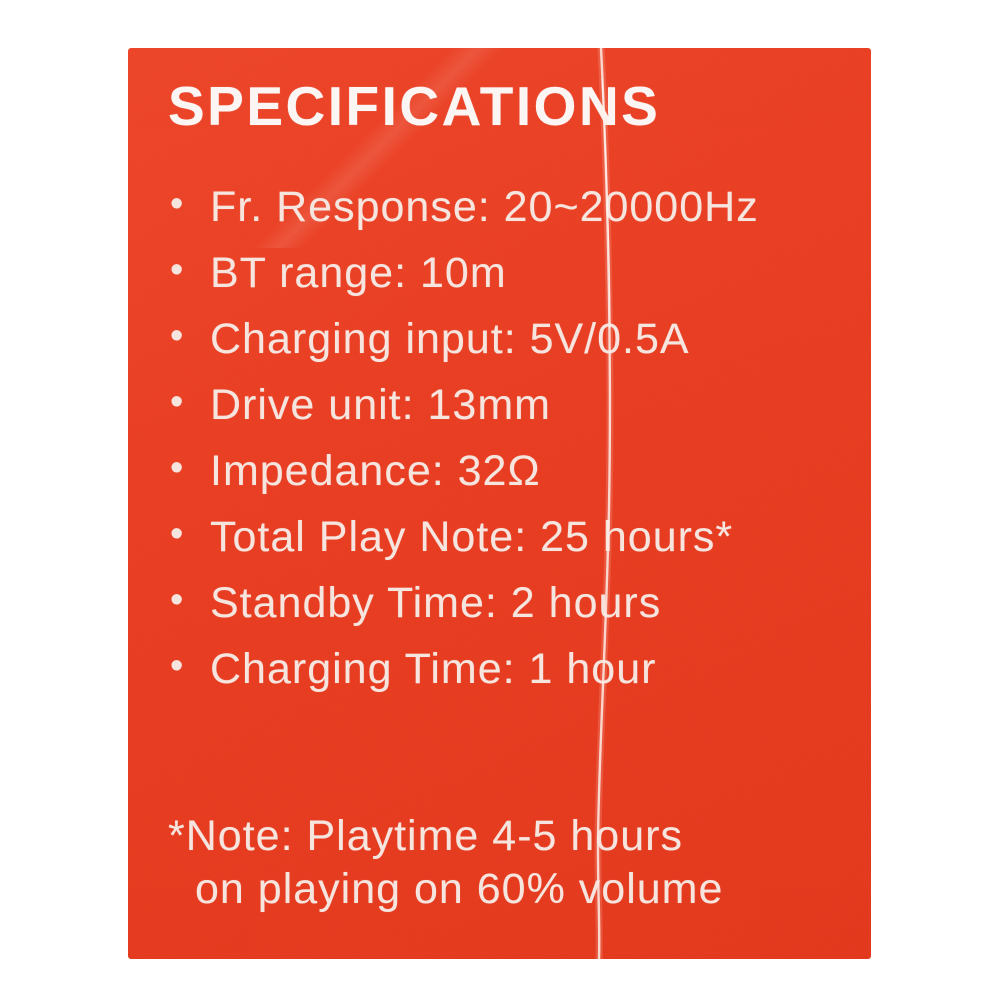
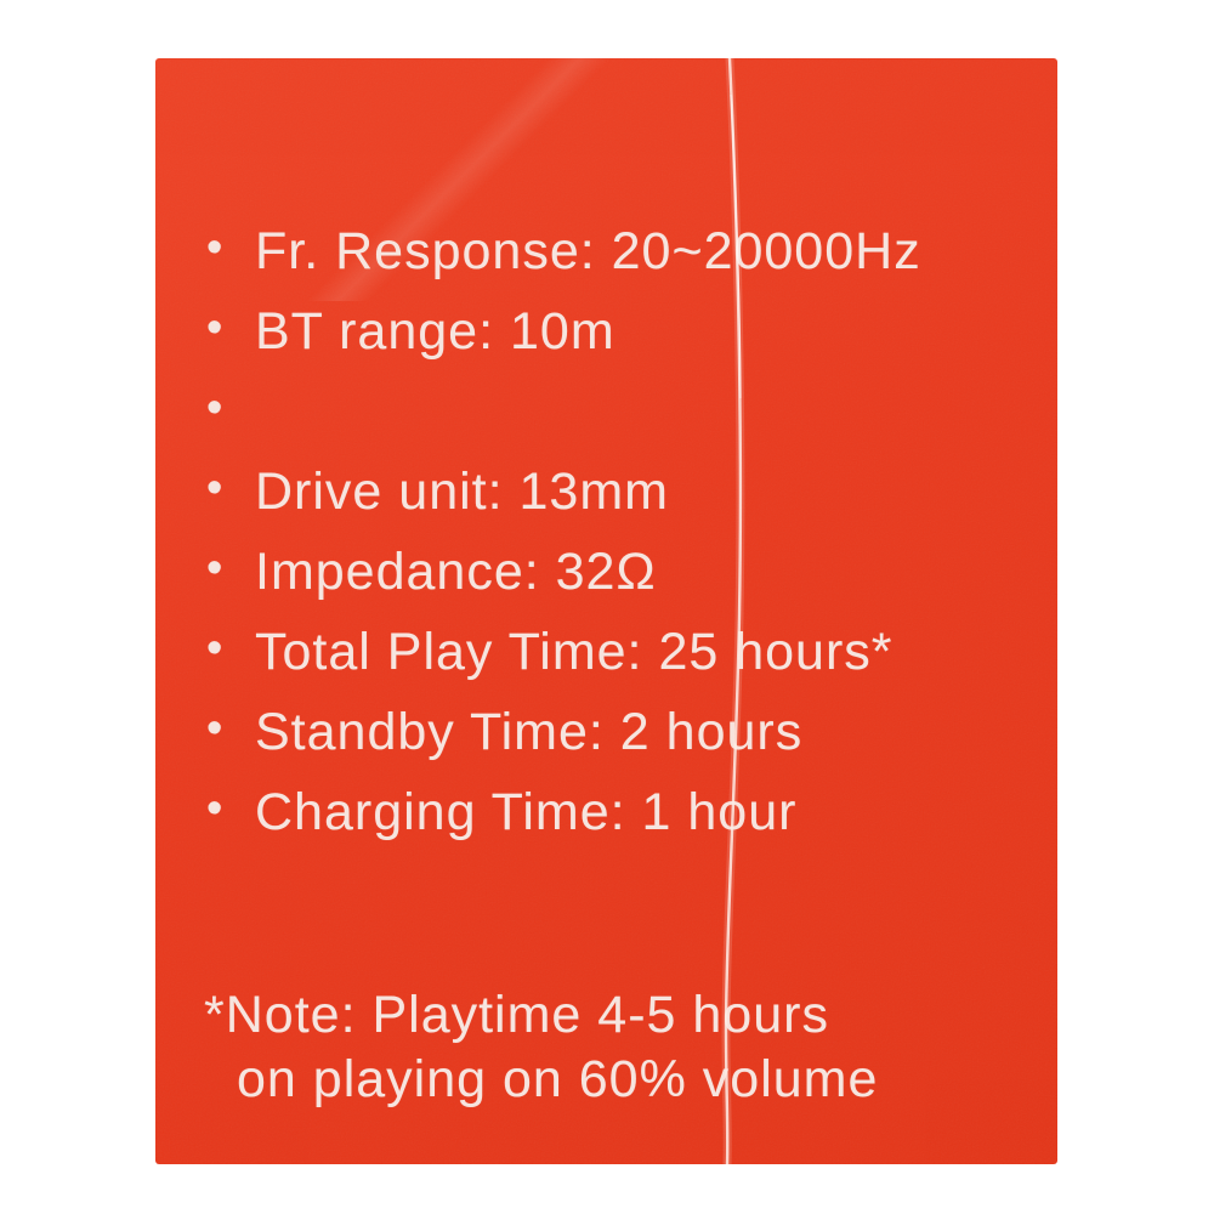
- SPECIFICATIONS
  •
  Fr. Response: 20~20000Hz
  •
  BT range: 10m
  •
- Charging input: 5V/0.5A
  •
  Drive unit: 13mm
  •
  Impedance: 32Ω
  •
- Total Play Note: 25 hours*
+ Total Play Time: 25 hours*
  •
  Standby Time: 2 hours
  •
  Charging Time: 1 hour
  *Note: Playtime 4-5 hours
  on playing on 60% volume
